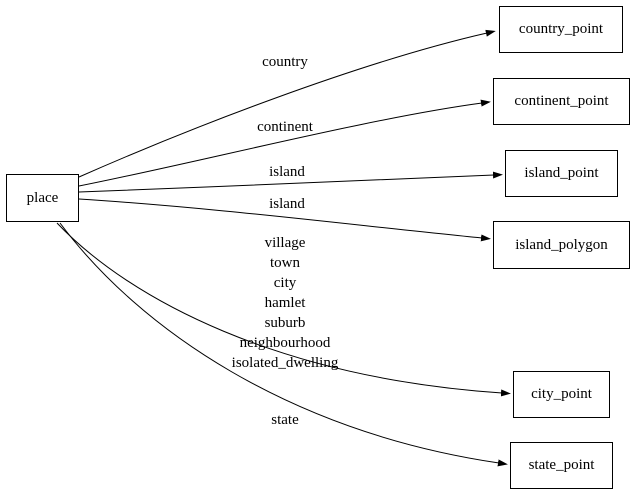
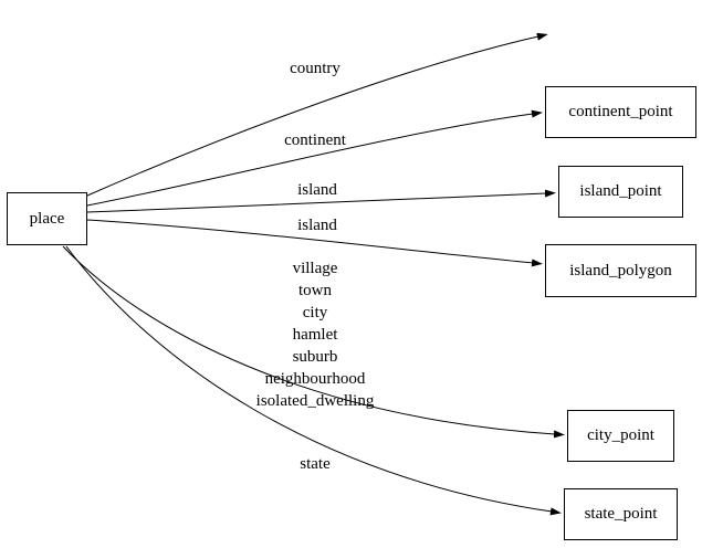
  place
- country_point
  continent_point
  island_point
  island_polygon
  city_point
  state_point
  country
  continent
  island
  island
  village
  town
  city
  hamlet
  suburb
  neighbourhood
  isolated_dwelling
  state
